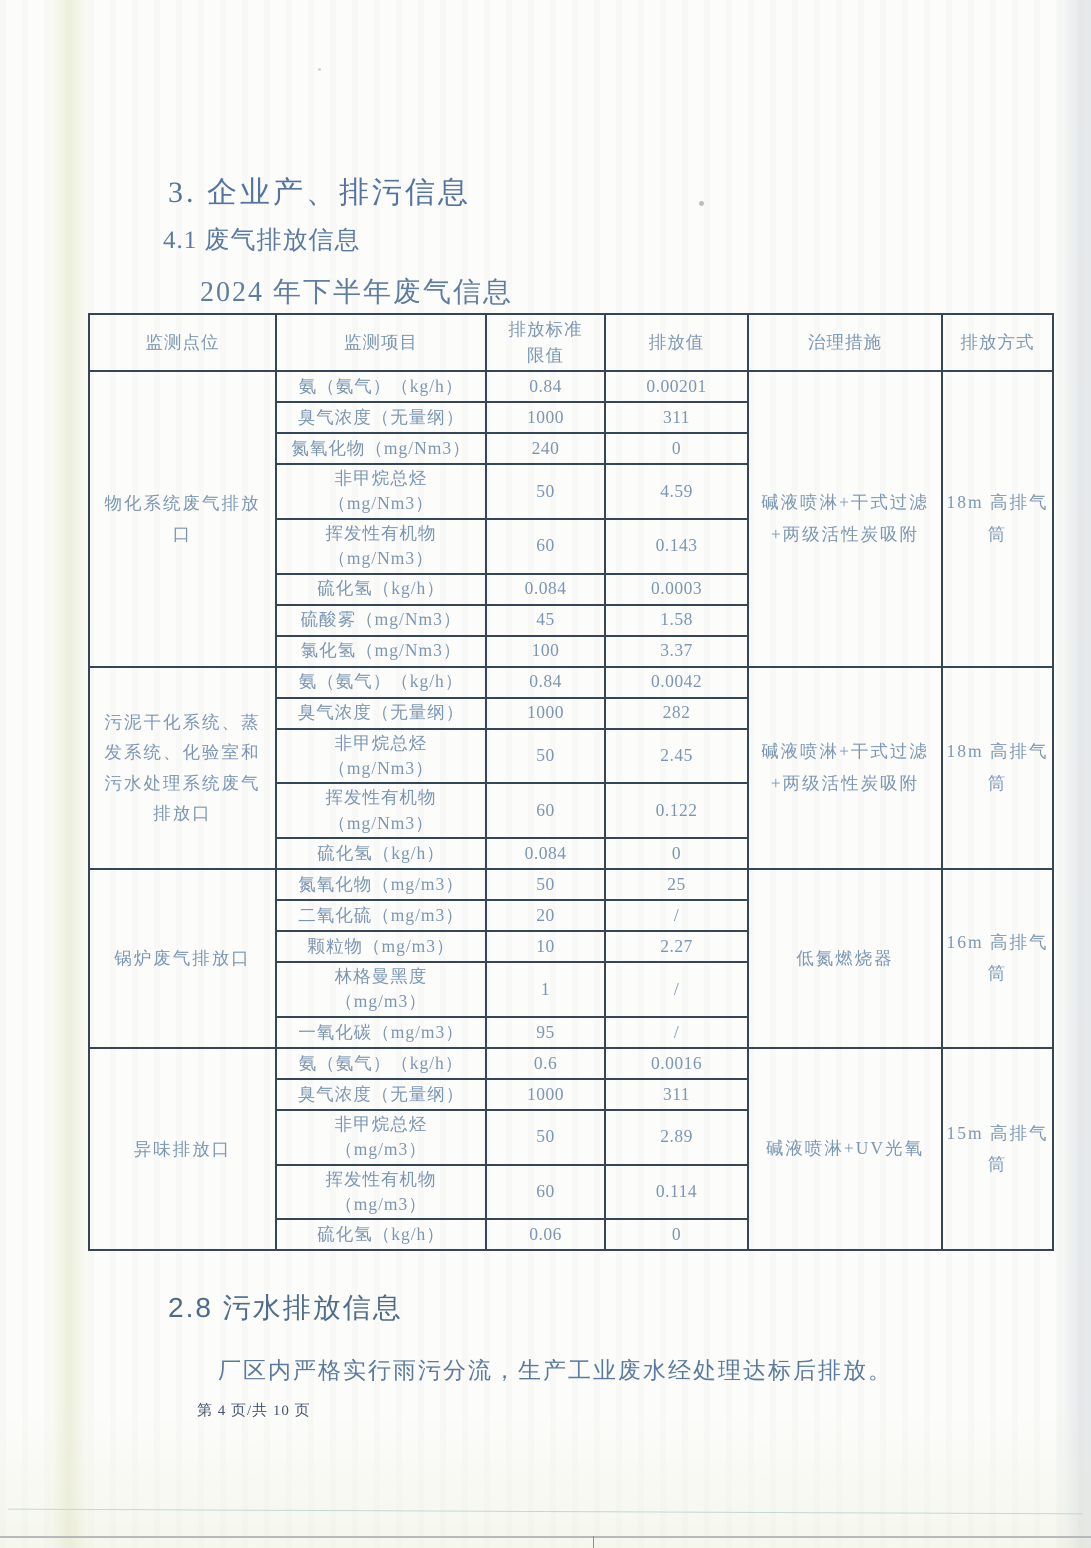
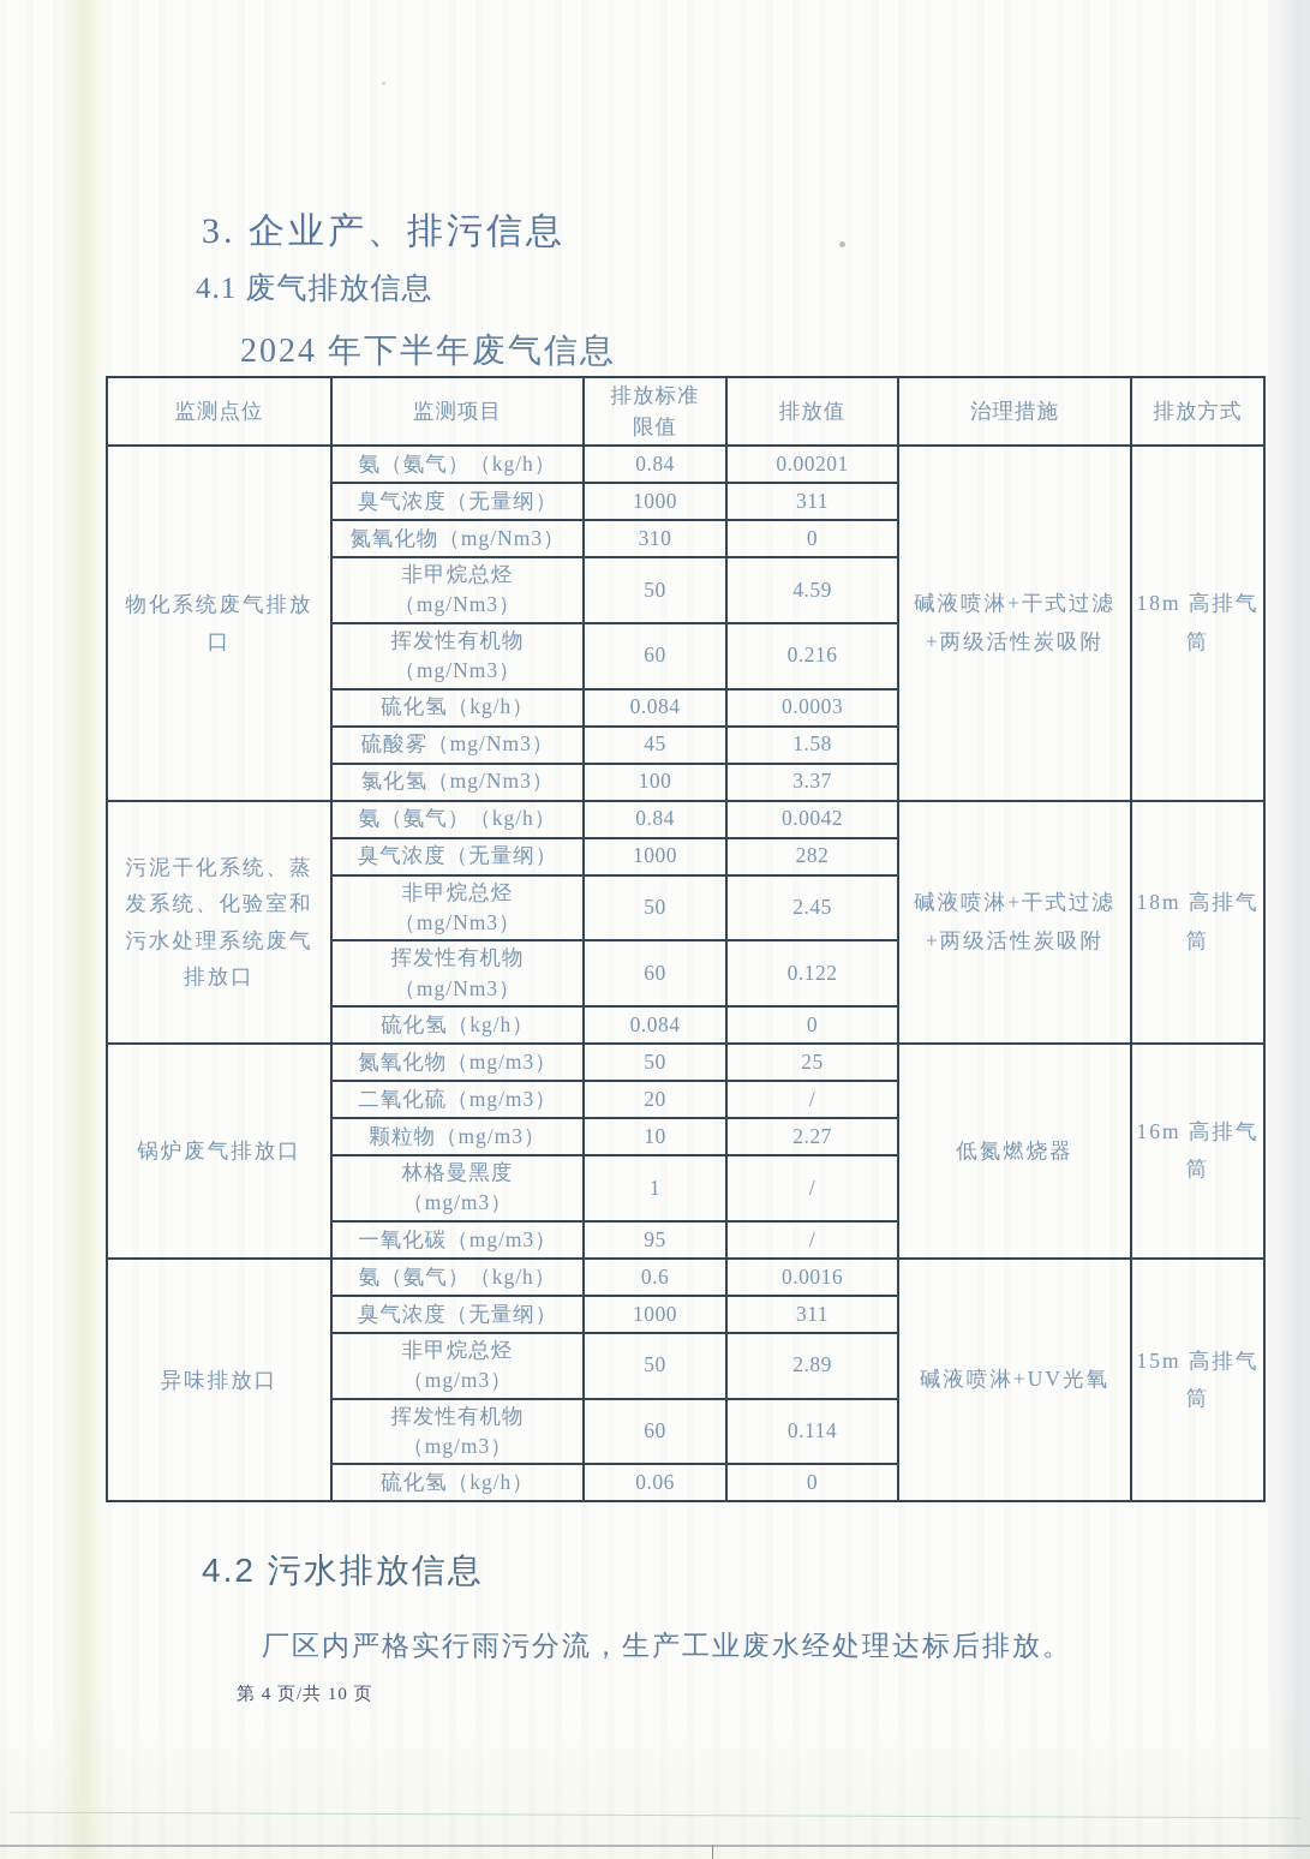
  3. 企业产、排污信息
  4.1 废气排放信息
  2024 年下半年废气信息
  监测点位	监测项目	排放标准 限值	排放值	治理措施	排放方式
  物化系统废气排放口	氨（氨气）（kg/h）	0.84	0.00201	碱液喷淋+干式过滤 +两级活性炭吸附	18m 高排气筒
  臭气浓度（无量纲）	1000	311
- 氮氧化物（mg/Nm3）	240	0
+ 氮氧化物（mg/Nm3）	310	0
  非甲烷总烃 （mg/Nm3）	50	4.59
- 挥发性有机物 （mg/Nm3）	60	0.143
+ 挥发性有机物 （mg/Nm3）	60	0.216
  硫化氢（kg/h）	0.084	0.0003
  硫酸雾（mg/Nm3）	45	1.58
  氯化氢（mg/Nm3）	100	3.37
  污泥干化系统、蒸发系统、化验室和污水处理系统废气排放口	氨（氨气）（kg/h）	0.84	0.0042	碱液喷淋+干式过滤 +两级活性炭吸附	18m 高排气筒
  臭气浓度（无量纲）	1000	282
  非甲烷总烃 （mg/Nm3）	50	2.45
  挥发性有机物 （mg/Nm3）	60	0.122
  硫化氢（kg/h）	0.084	0
  锅炉废气排放口	氮氧化物（mg/m3）	50	25	低氮燃烧器	16m 高排气筒
  二氧化硫（mg/m3）	20	/
  颗粒物（mg/m3）	10	2.27
  林格曼黑度 （mg/m3）	1	/
  一氧化碳（mg/m3）	95	/
  异味排放口	氨（氨气）（kg/h）	0.6	0.0016	碱液喷淋+UV光氧	15m 高排气筒
  臭气浓度（无量纲）	1000	311
  非甲烷总烃 （mg/m3）	50	2.89
  挥发性有机物 （mg/m3）	60	0.114
  硫化氢（kg/h）	0.06	0
- 2.8 污水排放信息
+ 4.2 污水排放信息
  厂区内严格实行雨污分流，生产工业废水经处理达标后排放。
  第 4 页/共 10 页
